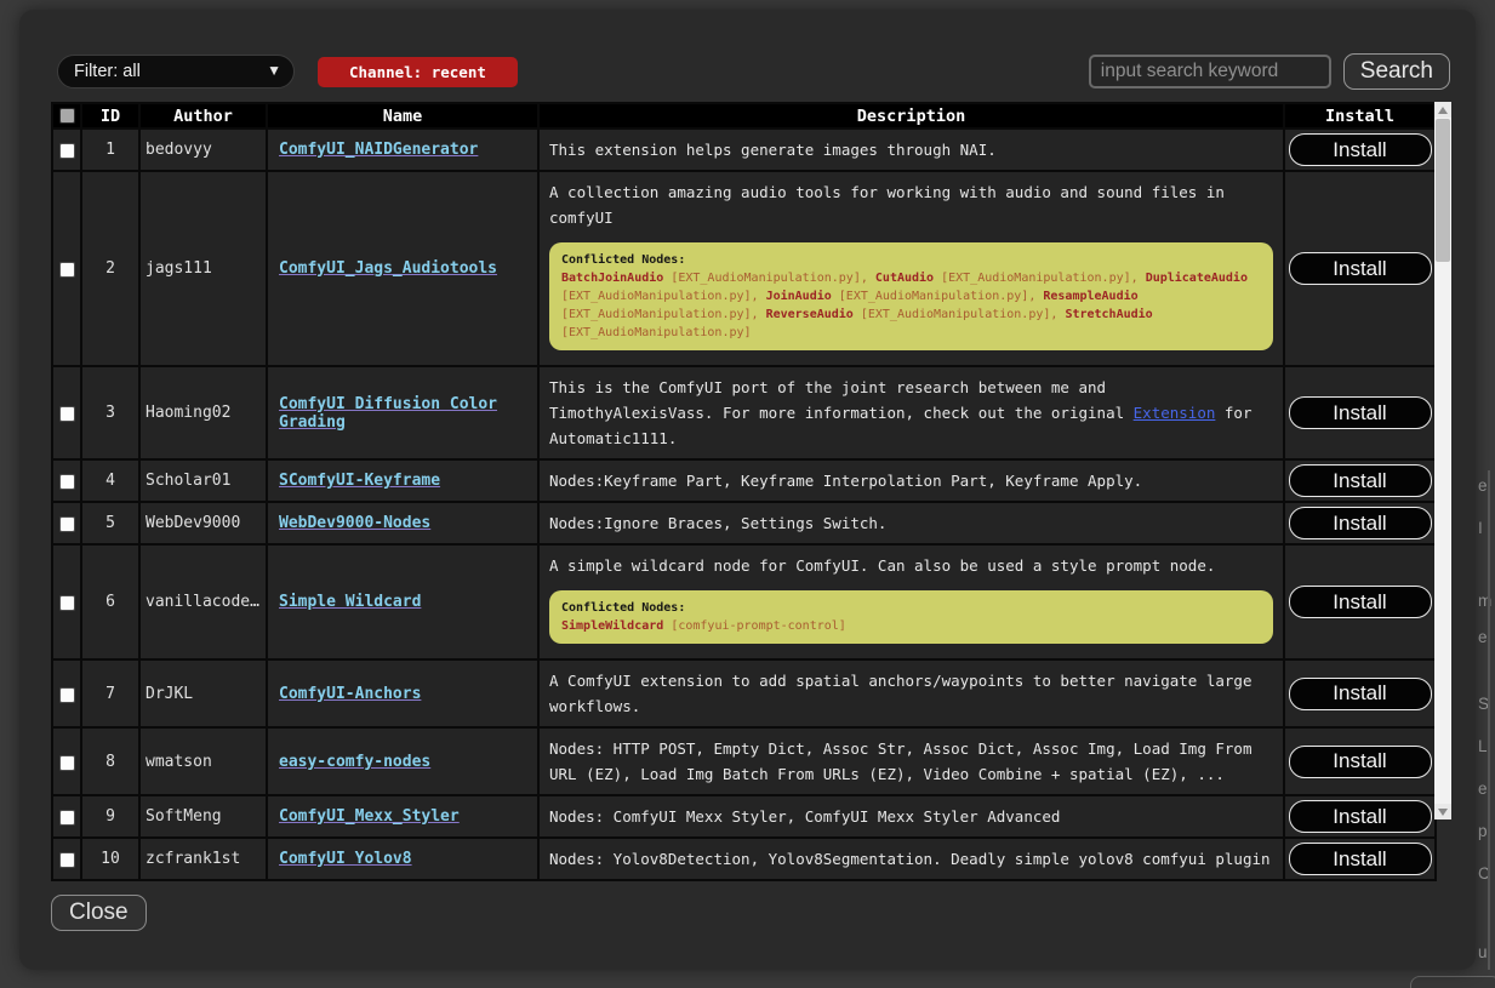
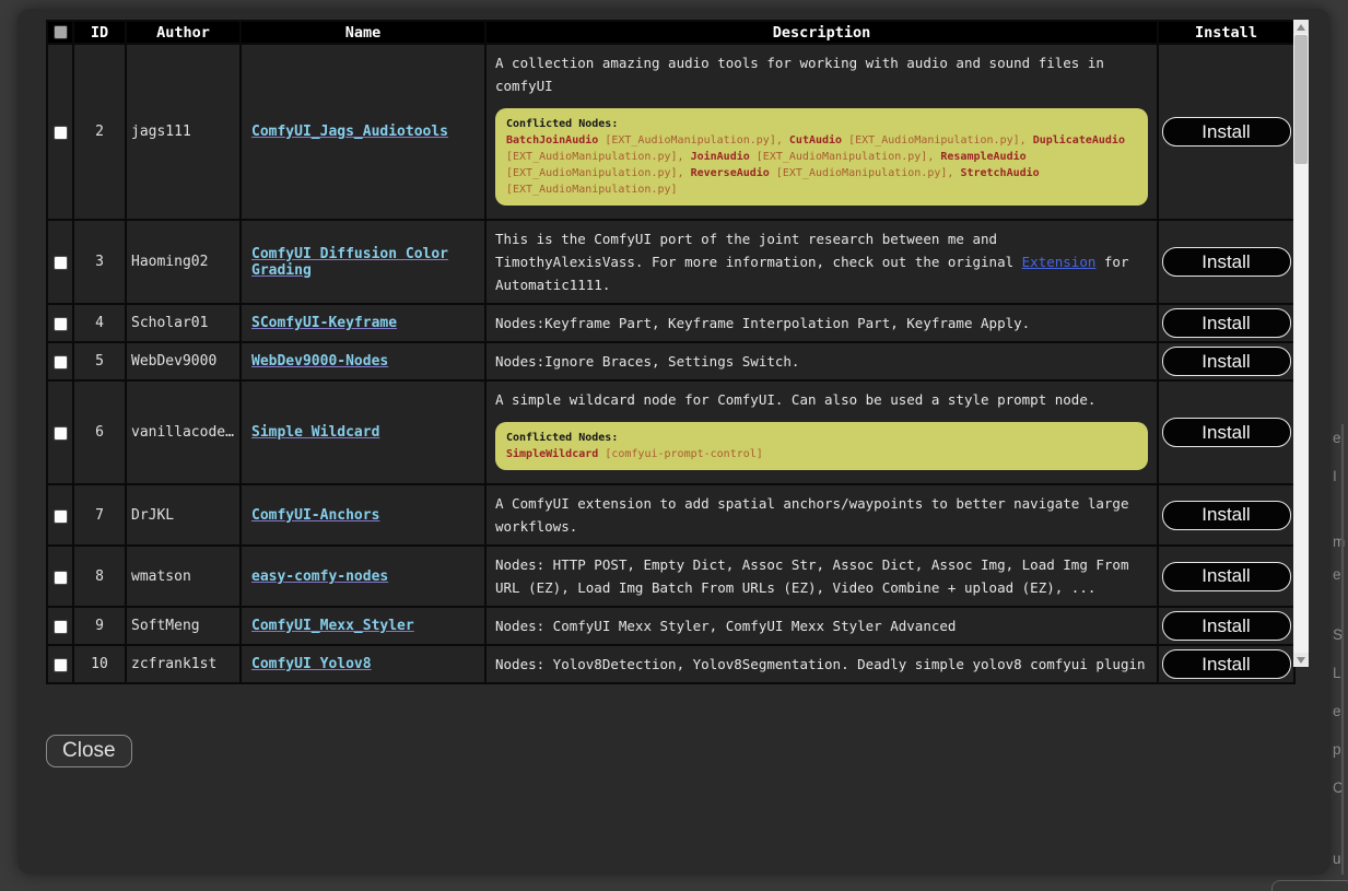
  e
  I
  m
  e
  S
  L
  e
  p
  C
  u
- Filter: all
- ▼
- Channel: recent
- input search keyword
- Search
  	ID	Author	Name	Description	Install
- 	1	bedovyy	ComfyUI_NAIDGenerator	This extension helps generate images through NAI.	Install
  	2	jags111	ComfyUI_Jags_Audiotools	A collection amazing audio tools for working with audio and sound files in comfyUIConflicted Nodes:BatchJoinAudio [EXT_AudioManipulation.py], CutAudio [EXT_AudioManipulation.py], DuplicateAudio [EXT_AudioManipulation.py], JoinAudio [EXT_AudioManipulation.py], ResampleAudio [EXT_AudioManipulation.py], ReverseAudio [EXT_AudioManipulation.py], StretchAudio [EXT_AudioManipulation.py]	Install
  	3	Haoming02	ComfyUI Diffusion Color Grading	This is the ComfyUI port of the joint research between me and TimothyAlexisVass. For more information, check out the original Extension for Automatic1111.	Install
  	4	Scholar01	SComfyUI-Keyframe	Nodes:Keyframe Part, Keyframe Interpolation Part, Keyframe Apply.	Install
  	5	WebDev9000	WebDev9000-Nodes	Nodes:Ignore Braces, Settings Switch.	Install
  	6	vanillacode…	Simple Wildcard	A simple wildcard node for ComfyUI. Can also be used a style prompt node.Conflicted Nodes:SimpleWildcard [comfyui-prompt-control]	Install
  	7	DrJKL	ComfyUI-Anchors	A ComfyUI extension to add spatial anchors/waypoints to better navigate large workflows.	Install
- 	8	wmatson	easy-comfy-nodes	Nodes: HTTP POST, Empty Dict, Assoc Str, Assoc Dict, Assoc Img, Load Img From URL (EZ), Load Img Batch From URLs (EZ), Video Combine + spatial (EZ), ...	Install
+ 	8	wmatson	easy-comfy-nodes	Nodes: HTTP POST, Empty Dict, Assoc Str, Assoc Dict, Assoc Img, Load Img From URL (EZ), Load Img Batch From URLs (EZ), Video Combine + upload (EZ), ...	Install
  	9	SoftMeng	ComfyUI_Mexx_Styler	Nodes: ComfyUI Mexx Styler, ComfyUI Mexx Styler Advanced	Install
  	10	zcfrank1st	ComfyUI Yolov8	Nodes: Yolov8Detection, Yolov8Segmentation. Deadly simple yolov8 comfyui plugin	Install
  Close
